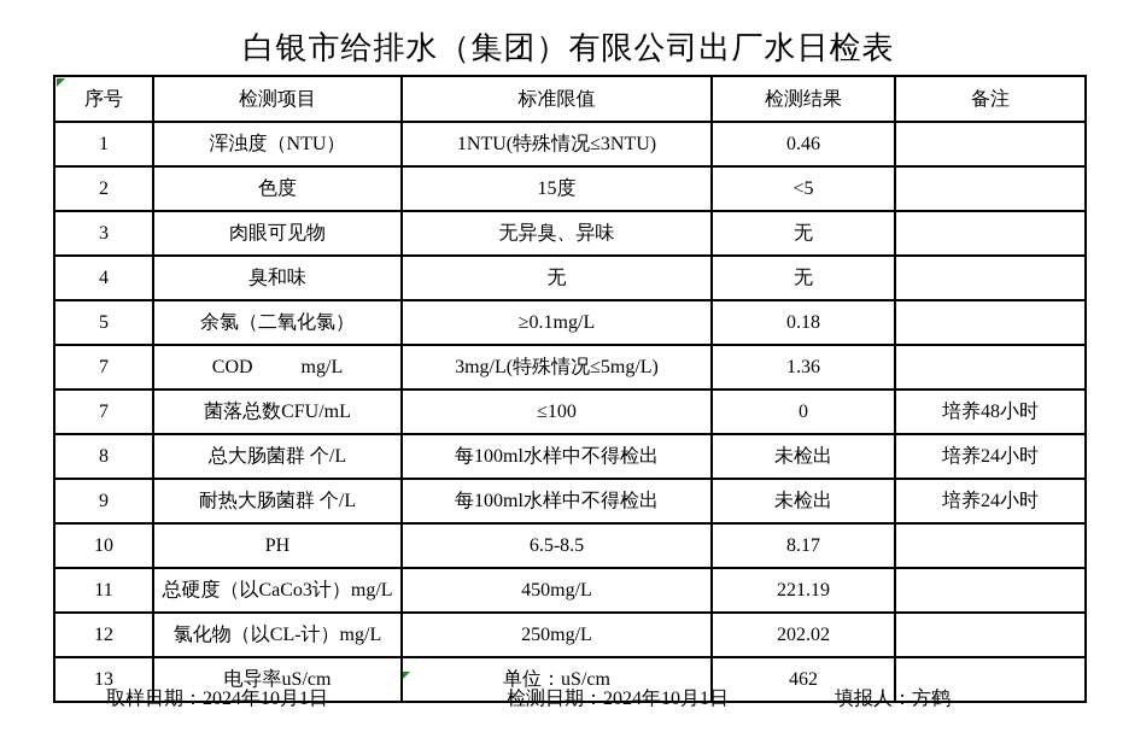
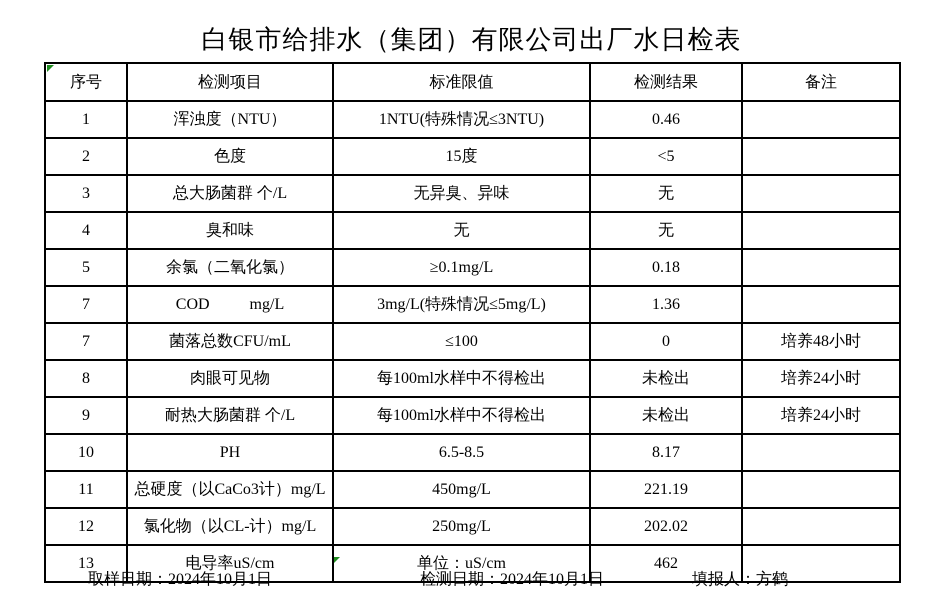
  白银市给排水（集团）有限公司出厂水日检表
  序号	检测项目	标准限值	检测结果	备注
  1	浑浊度（NTU）	1NTU(特殊情况≤3NTU)	0.46
  2	色度	15度	<5
- 3	肉眼可见物	无异臭、异味	无
+ 3	总大肠菌群 个/L	无异臭、异味	无
  4	臭和味	无	无
  5	余氯（二氧化氯）	≥0.1mg/L	0.18
  7	COD mg/L	3mg/L(特殊情况≤5mg/L)	1.36
  7	菌落总数CFU/mL	≤100	0	培养48小时
- 8	总大肠菌群 个/L	每100ml水样中不得检出	未检出	培养24小时
+ 8	肉眼可见物	每100ml水样中不得检出	未检出	培养24小时
  9	耐热大肠菌群 个/L	每100ml水样中不得检出	未检出	培养24小时
  10	PH	6.5-8.5	8.17
  11	总硬度（以CaCo3计）mg/L	450mg/L	221.19
  12	氯化物（以CL-计）mg/L	250mg/L	202.02
  13	电导率uS/cm	单位：uS/cm	462
  取样日期：2024年10月1日
  检测日期：2024年10月1日
  填报人：方鹤
